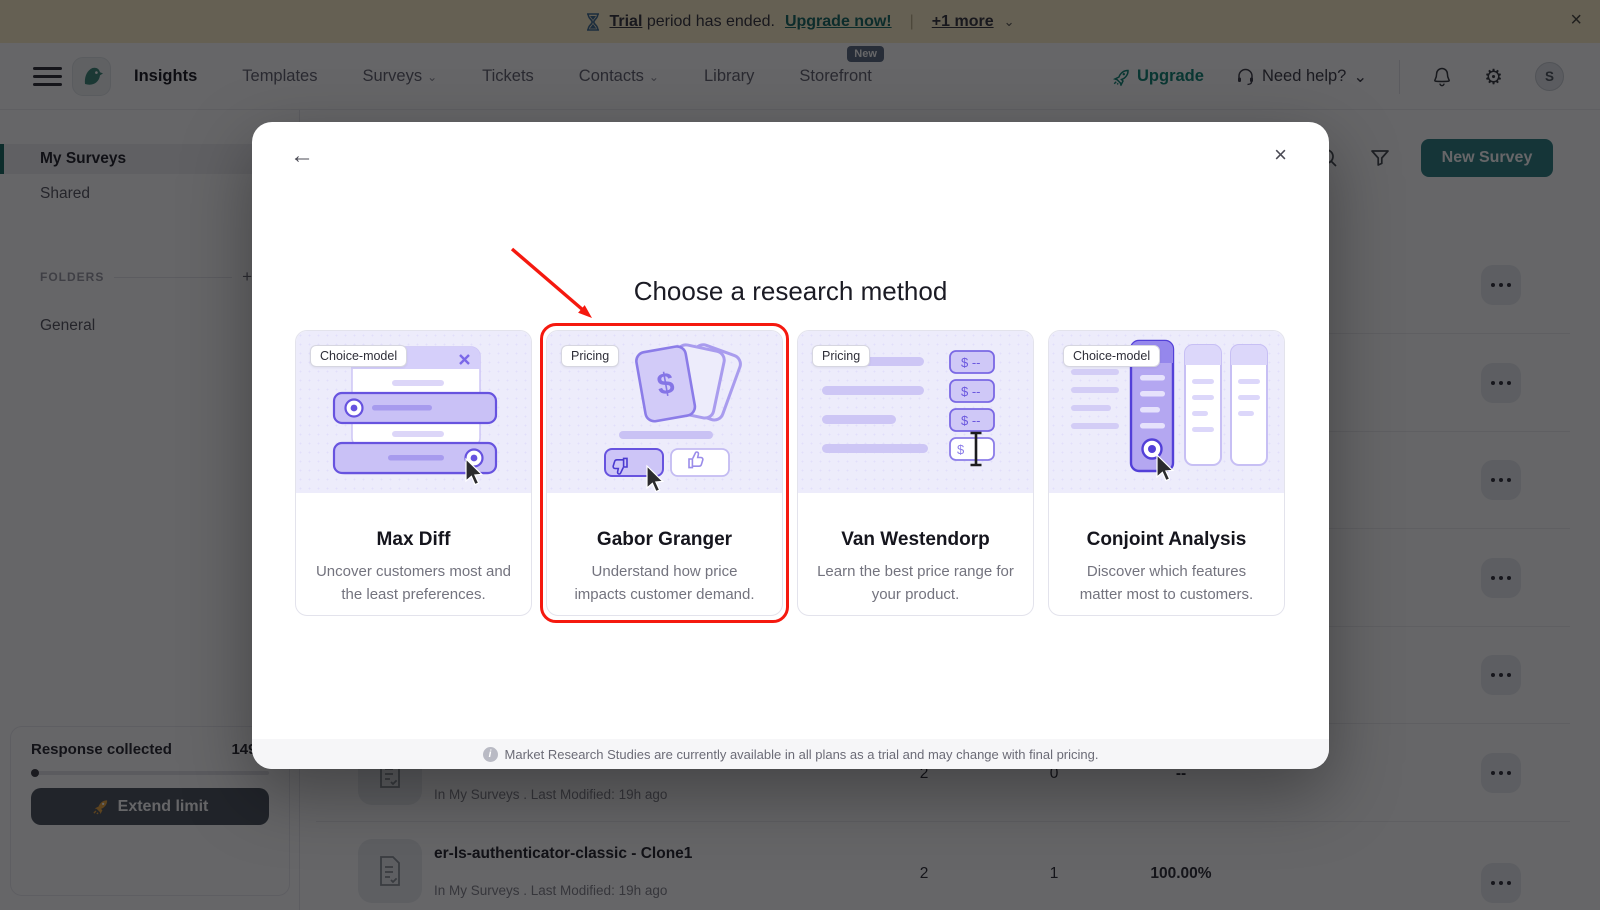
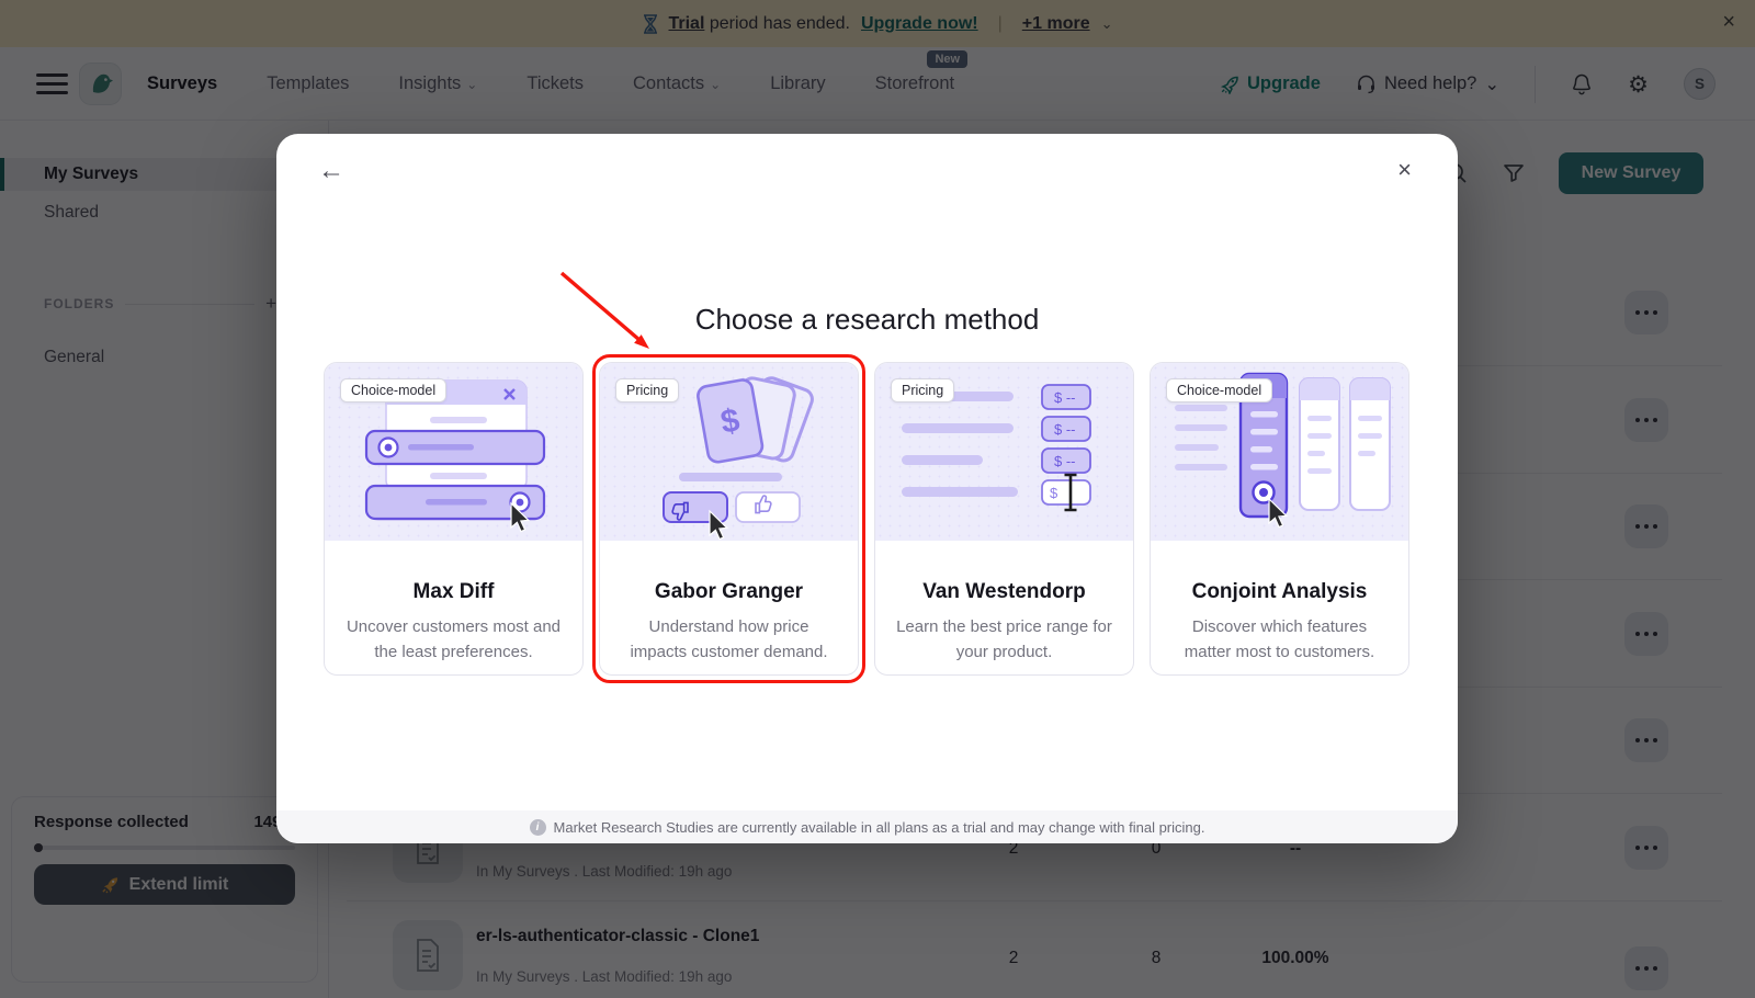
  Trial period has ended.
  Upgrade now!
  |
  +1 more
  ⌄
  ×
- Insights
+ Surveys
  Templates
- Surveys ⌄
+ Insights ⌄
  Tickets
  Contacts ⌄
  Library
  Storefront
  New
  Upgrade
  Need help?
  ⌄
  ⚙
  S
  My Surveys
  Shared
  FOLDERS
  +
  General
  Response collected
  Extend limit
  New Survey
  In My Surveys . Last Modified: 19h ago
  2
  0
  --
  er-ls-authenticator-classic - Clone1
  In My Surveys . Last Modified: 19h ago
  2
- 1
+ 8
  100.00%
  ←
  ×
  Choose a research method
  Choice-model
  Max Diff
  Uncover customers most and the least preferences.
  Pricing
  Gabor Granger
  Understand how price impacts customer demand.
  Pricing
  $ --
  $ --
  $ --
  $
  Van Westendorp
  Learn the best price range for your product.
  Choice-model
  Conjoint Analysis
  Discover which features matter most to customers.
  i
  Market Research Studies are currently available in all plans as a trial and may change with final pricing.
